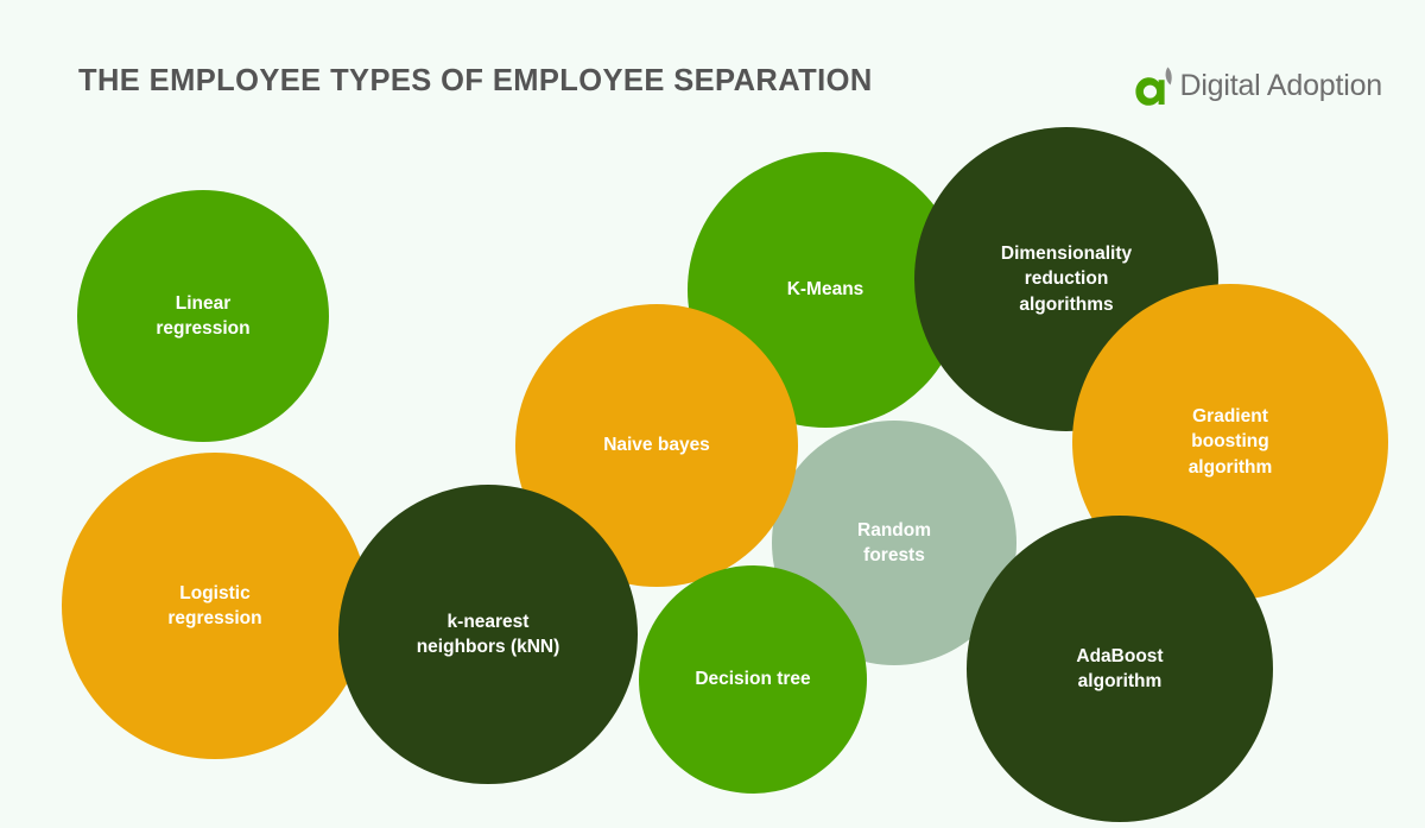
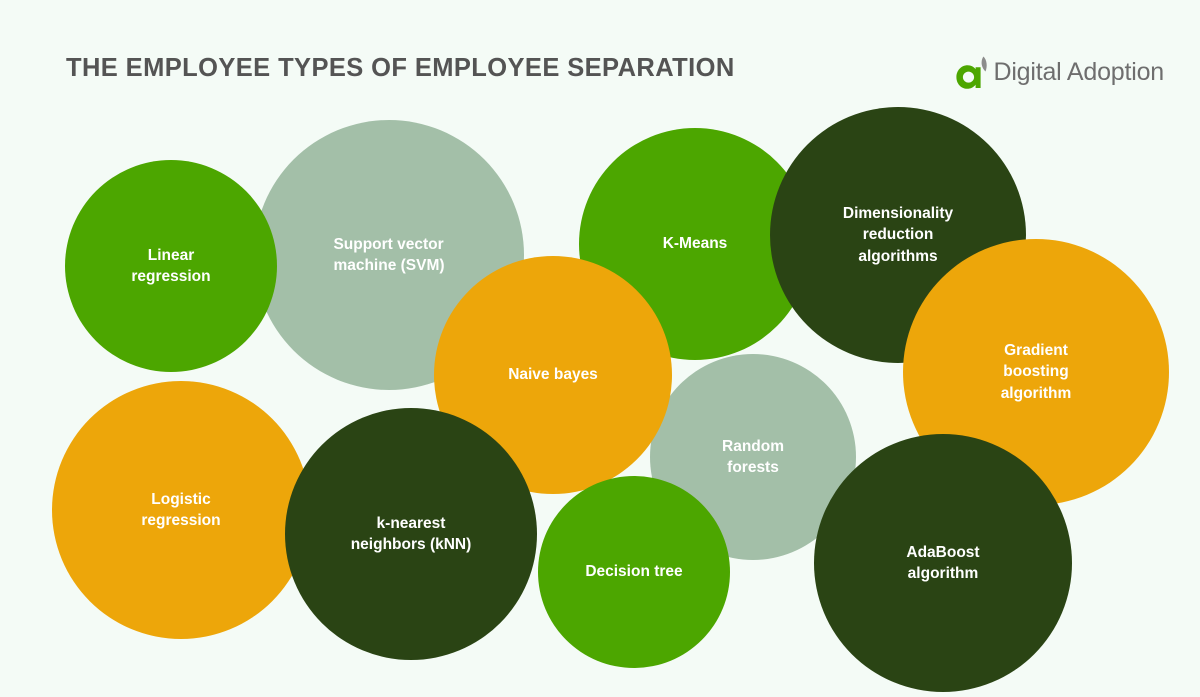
  THE EMPLOYEE TYPES OF EMPLOYEE SEPARATION
  Digital Adoption
  Linear
  regression
+ Support vector
+ machine (SVM)
  K-Means
  Dimensionality
  reduction
  algorithms
  Gradient
  boosting
  algorithm
  Naive bayes
  Random
  forests
  Logistic
  regression
  k-nearest
  neighbors (kNN)
  Decision tree
  AdaBoost
  algorithm
